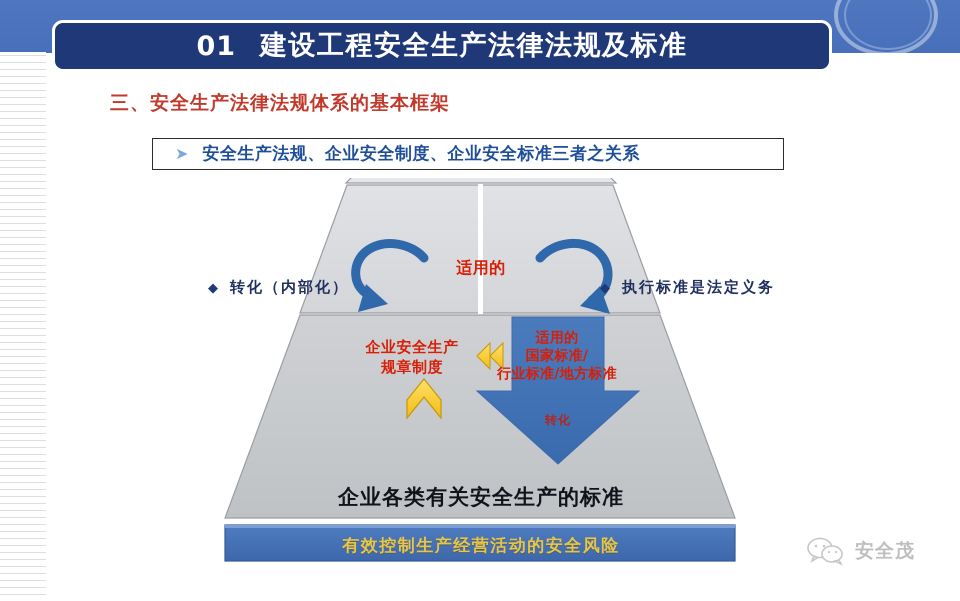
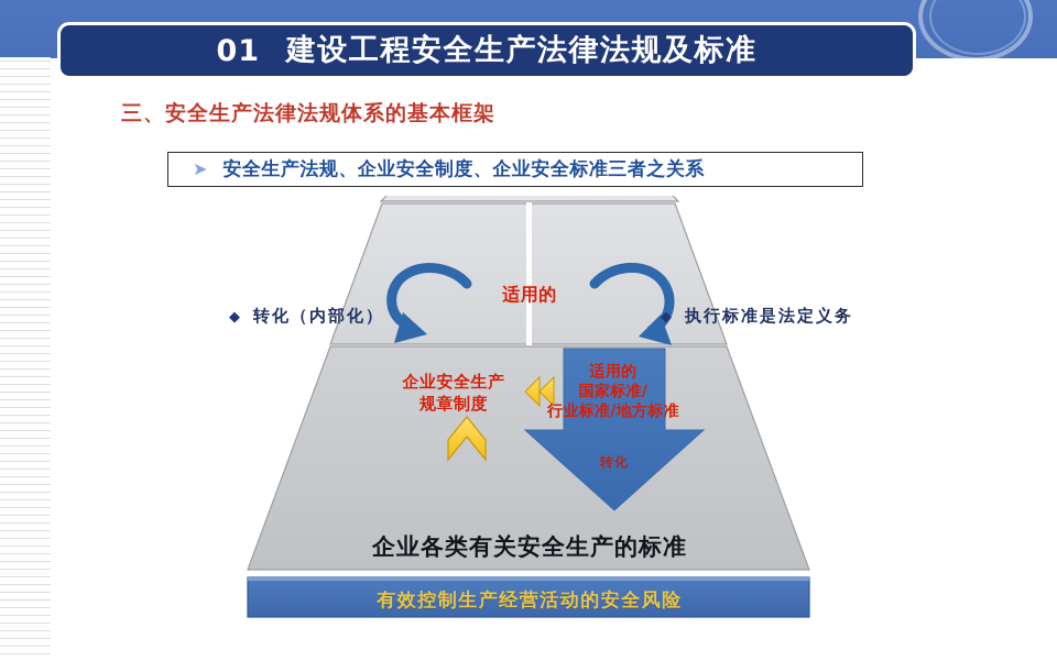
  01
  建设工程安全生产法律法规及标准
  三、安全生产法律法规体系的基本框架
  ➤
  安全生产法规、企业安全制度、企业安全标准三者之关系
  ◆ 转化（内部化）
  ◆ 执行标准是法定义务
  适用的
  企业安全生产
  规章制度
  适用的
  国家标准/
  行业标准/地方标准
  转化
  企业各类有关安全生产的标准
  有效控制生产经营活动的安全风险
- 安全茂
